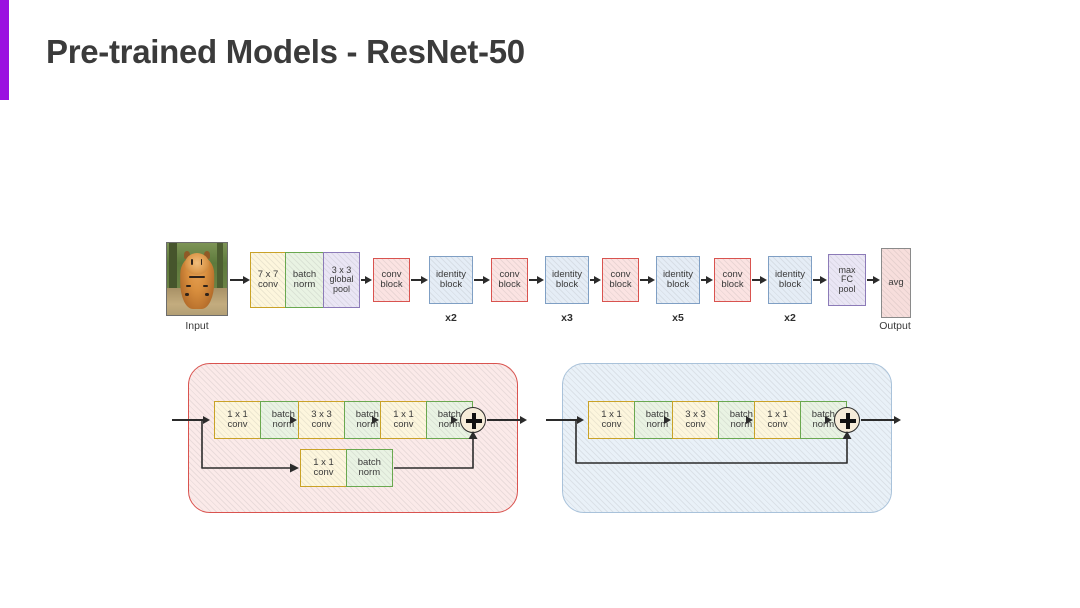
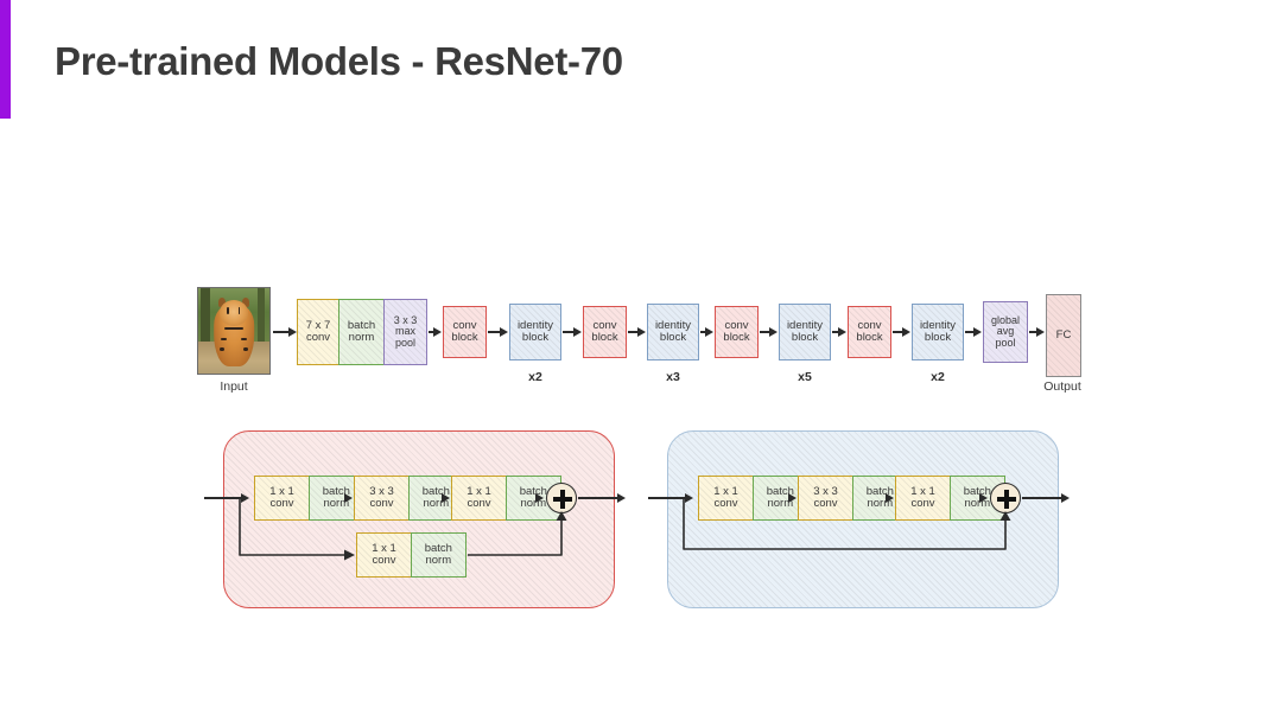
- Pre-trained Models - ResNet-50
+ Pre-trained Models - ResNet-70
  Input
  7 x 7
  conv
  batch
  norm
  3 x 3
- global
+ max
  pool
  conv
  block
  identity
  block
  x2
  conv
  block
  identity
  block
  x3
  conv
  block
  identity
  block
  x5
  conv
  block
  identity
  block
  x2
- max
+ global
- FC
+ avg
  pool
- avg
+ FC
  Output
  1 x 1
  conv
  batch
  norm
  3 x 3
  conv
  batch
  norm
  1 x 1
  conv
  batch
  norm
  1 x 1
  conv
  batch
  norm
  1 x 1
  conv
  batch
  norm
  3 x 3
  conv
  batch
  norm
  1 x 1
  conv
  batch
  norm
